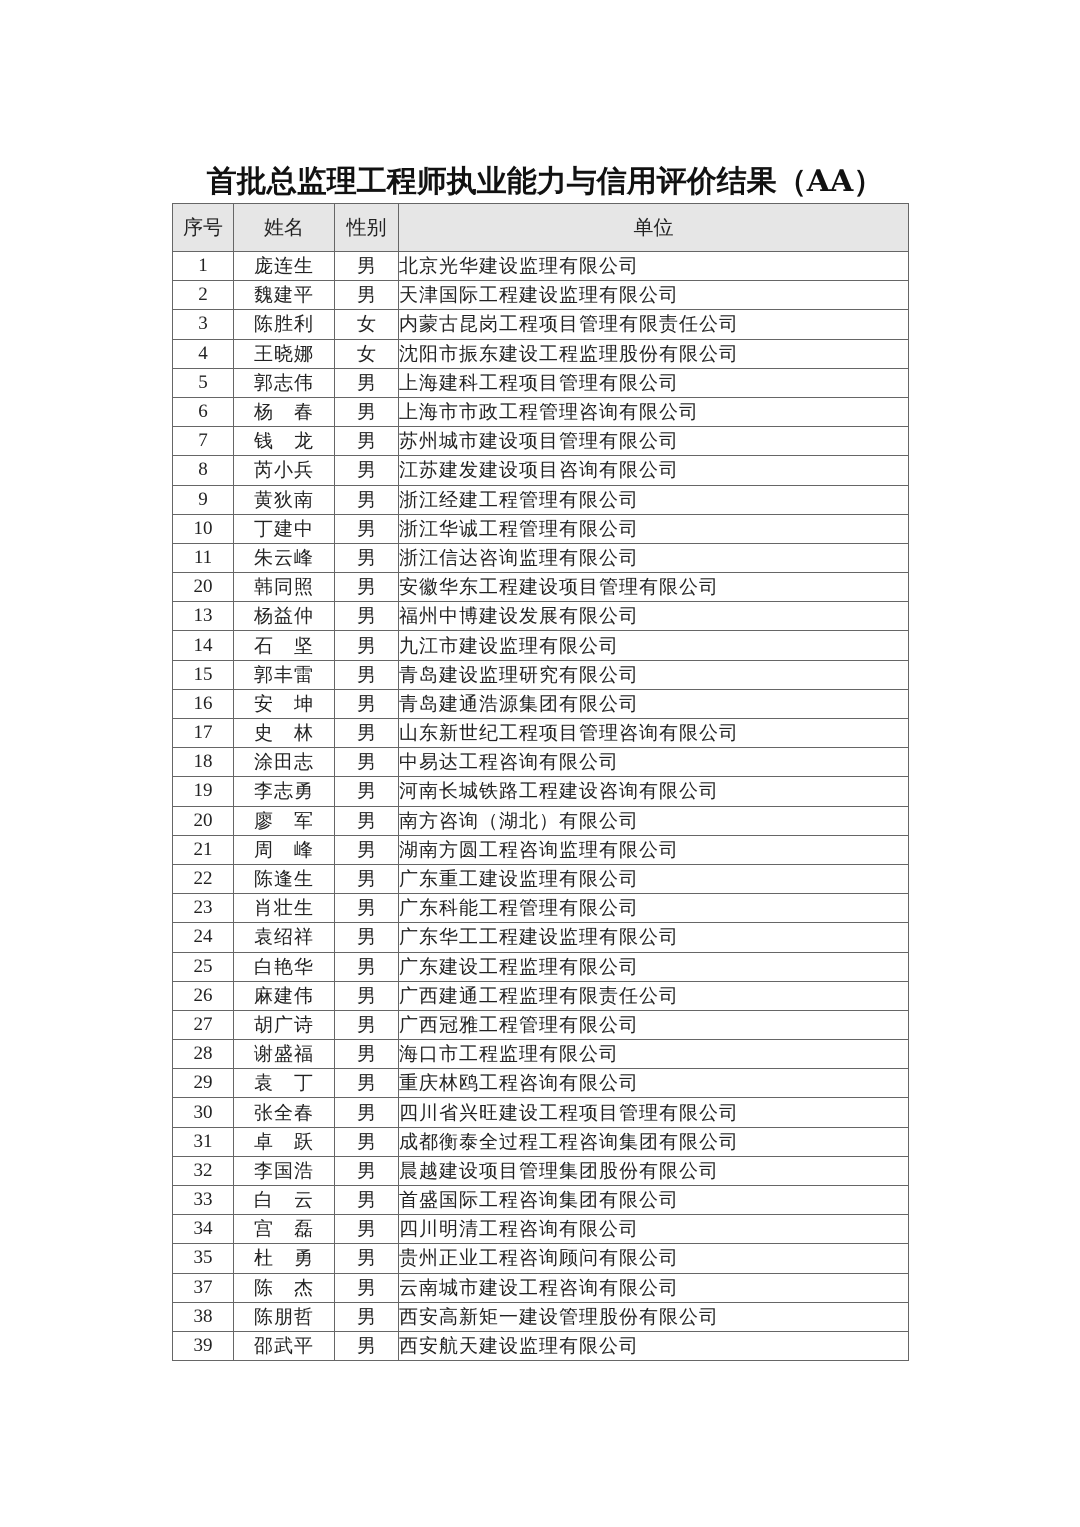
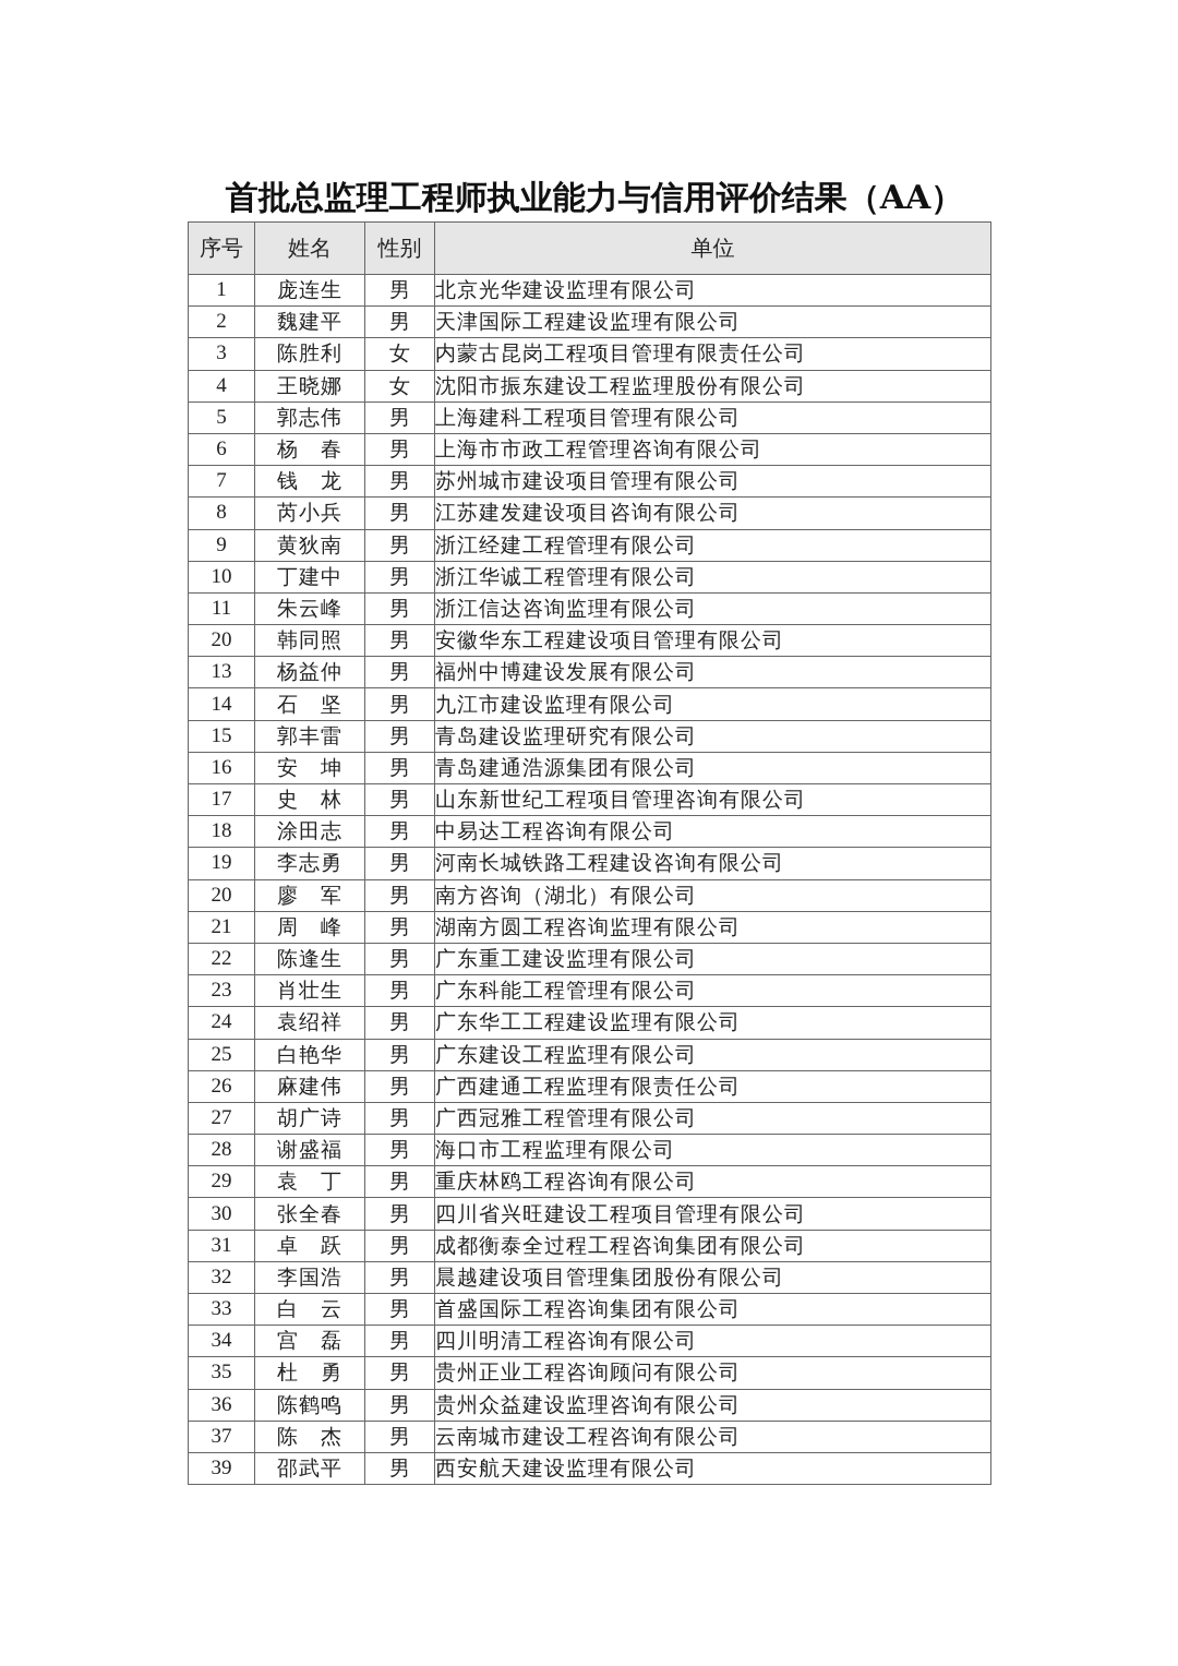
  首批总监理工程师执业能力与信用评价结果（AA）
  序号	姓名	性别	单位
  1	庞连生	男	北京光华建设监理有限公司
  2	魏建平	男	天津国际工程建设监理有限公司
  3	陈胜利	女	内蒙古昆岗工程项目管理有限责任公司
  4	王晓娜	女	沈阳市振东建设工程监理股份有限公司
  5	郭志伟	男	上海建科工程项目管理有限公司
  6	杨 春	男	上海市市政工程管理咨询有限公司
  7	钱 龙	男	苏州城市建设项目管理有限公司
  8	芮小兵	男	江苏建发建设项目咨询有限公司
  9	黄狄南	男	浙江经建工程管理有限公司
  10	丁建中	男	浙江华诚工程管理有限公司
  11	朱云峰	男	浙江信达咨询监理有限公司
  20	韩同照	男	安徽华东工程建设项目管理有限公司
  13	杨益仲	男	福州中博建设发展有限公司
  14	石 坚	男	九江市建设监理有限公司
  15	郭丰雷	男	青岛建设监理研究有限公司
  16	安 坤	男	青岛建通浩源集团有限公司
  17	史 林	男	山东新世纪工程项目管理咨询有限公司
  18	涂田志	男	中易达工程咨询有限公司
  19	李志勇	男	河南长城铁路工程建设咨询有限公司
  20	廖 军	男	南方咨询（湖北）有限公司
  21	周 峰	男	湖南方圆工程咨询监理有限公司
  22	陈逢生	男	广东重工建设监理有限公司
  23	肖壮生	男	广东科能工程管理有限公司
  24	袁绍祥	男	广东华工工程建设监理有限公司
  25	白艳华	男	广东建设工程监理有限公司
  26	麻建伟	男	广西建通工程监理有限责任公司
  27	胡广诗	男	广西冠雅工程管理有限公司
  28	谢盛福	男	海口市工程监理有限公司
  29	袁 丁	男	重庆林鸥工程咨询有限公司
  30	张全春	男	四川省兴旺建设工程项目管理有限公司
  31	卓 跃	男	成都衡泰全过程工程咨询集团有限公司
  32	李国浩	男	晨越建设项目管理集团股份有限公司
  33	白 云	男	首盛国际工程咨询集团有限公司
  34	宫 磊	男	四川明清工程咨询有限公司
  35	杜 勇	男	贵州正业工程咨询顾问有限公司
+ 36	陈鹤鸣	男	贵州众益建设监理咨询有限公司
  37	陈 杰	男	云南城市建设工程咨询有限公司
- 38	陈朋哲	男	西安高新矩一建设管理股份有限公司
  39	邵武平	男	西安航天建设监理有限公司
